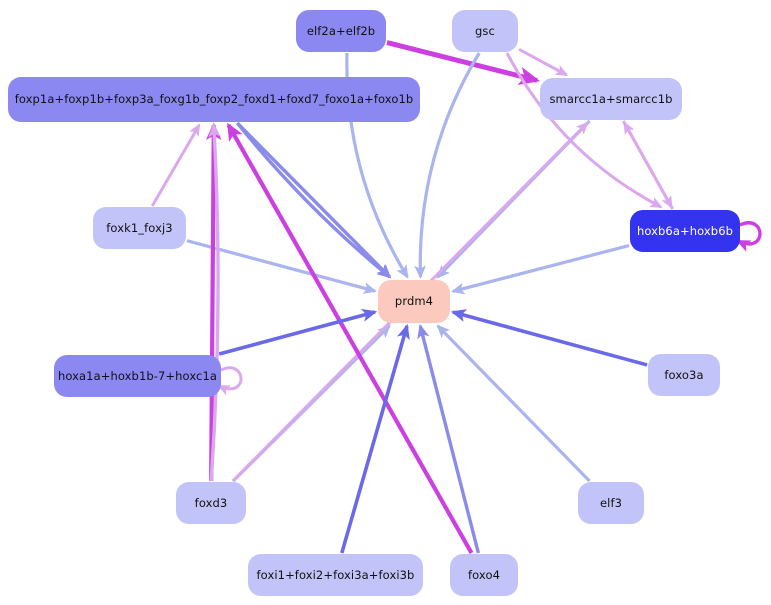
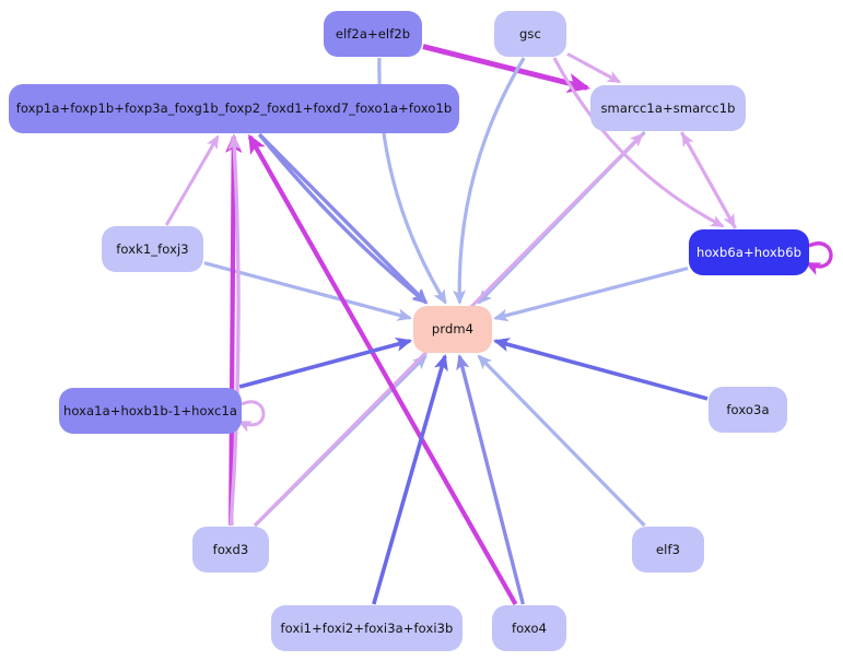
  elf2a+elf2b
  gsc
  foxp1a+foxp1b+foxp3a_foxg1b_foxp2_foxd1+foxd7_foxo1a+foxo1b
  smarcc1a+smarcc1b
  foxk1_foxj3
  hoxb6a+hoxb6b
  prdm4
- hoxa1a+hoxb1b-7+hoxc1a
+ hoxa1a+hoxb1b-1+hoxc1a
  foxo3a
  foxd3
  elf3
  foxi1+foxi2+foxi3a+foxi3b
  foxo4
